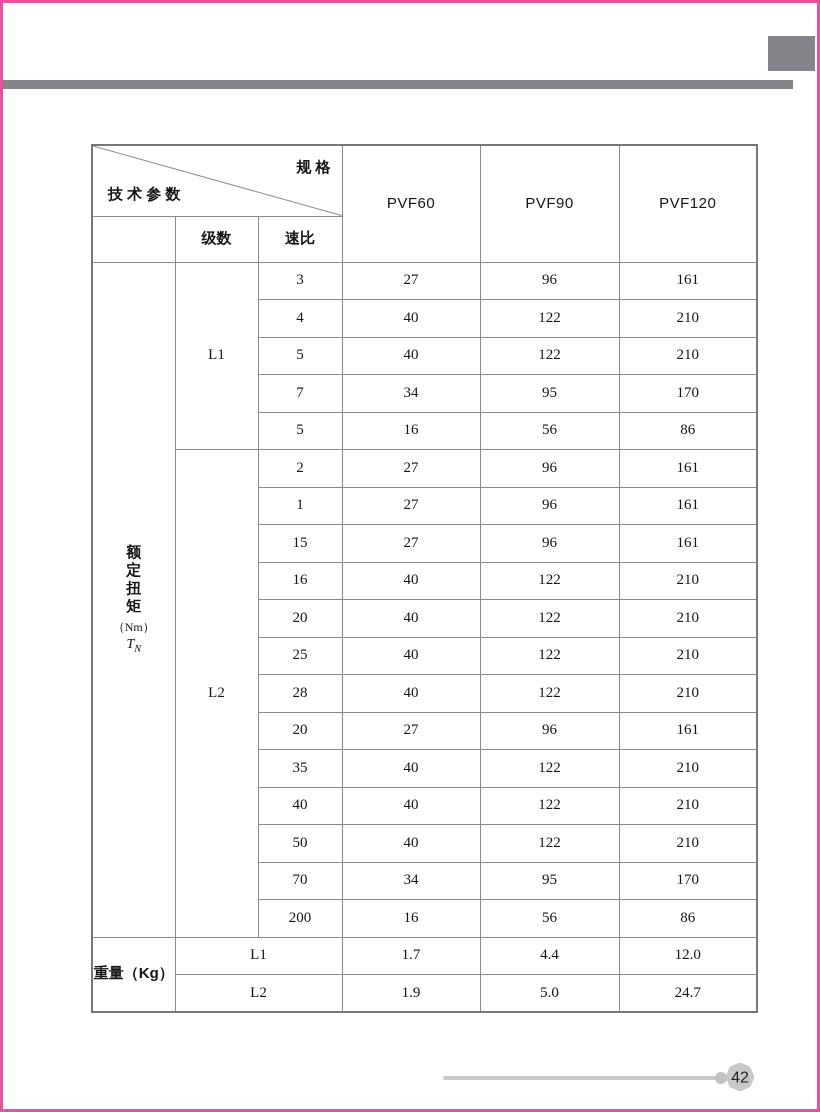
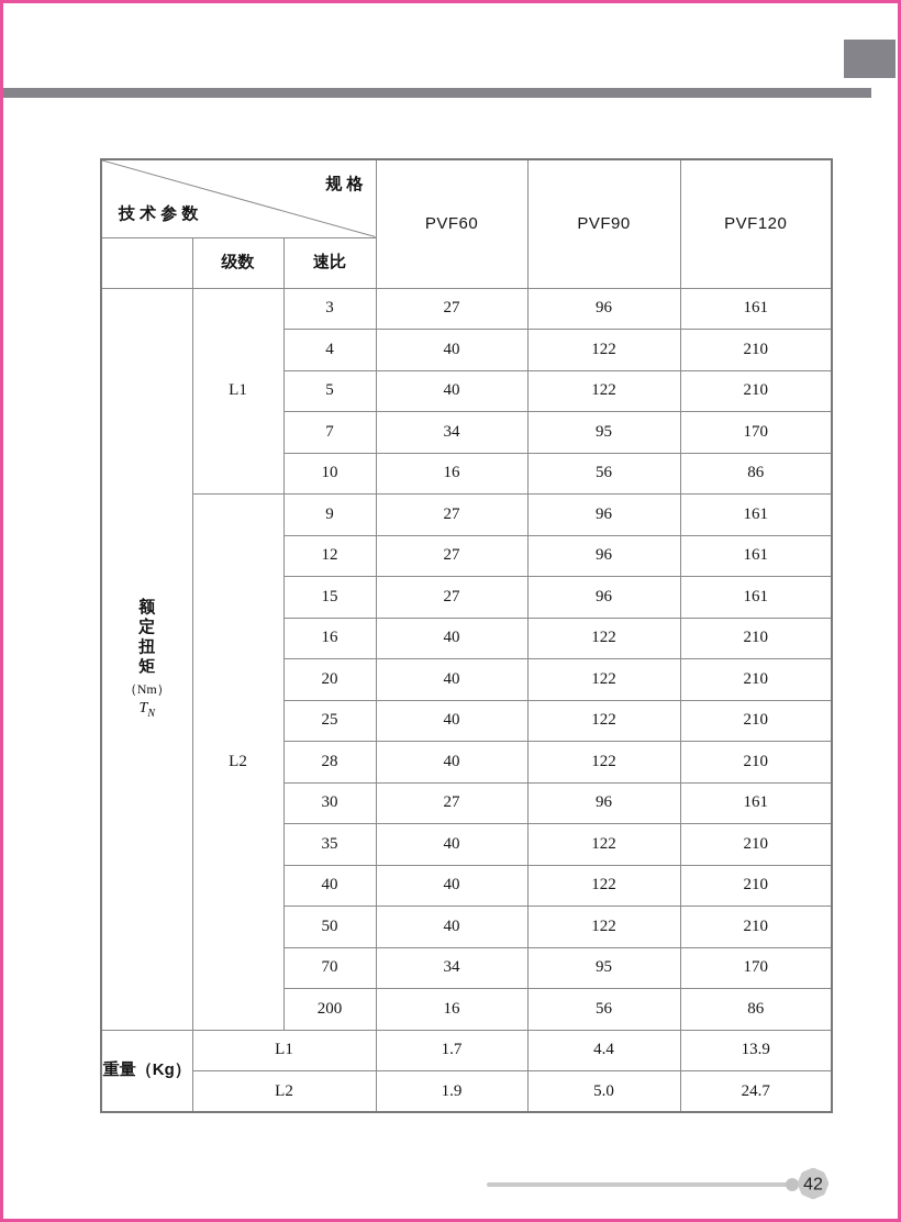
  规 格 技 术 参 数	PVF60	PVF90	PVF120
  	级数	速比
  额定扭矩（Nm）TN	L1	3	27	96	161
  4	40	122	210
  5	40	122	210
  7	34	95	170
- 5	16	56	86
+ 10	16	56	86
- L2	2	27	96	161
+ L2	9	27	96	161
- 1	27	96	161
+ 12	27	96	161
  15	27	96	161
  16	40	122	210
  20	40	122	210
  25	40	122	210
  28	40	122	210
- 20	27	96	161
+ 30	27	96	161
  35	40	122	210
  40	40	122	210
  50	40	122	210
  70	34	95	170
  200	16	56	86
- 重量（Kg）	L1	1.7	4.4	12.0
+ 重量（Kg）	L1	1.7	4.4	13.9
  L2	1.9	5.0	24.7
  42
